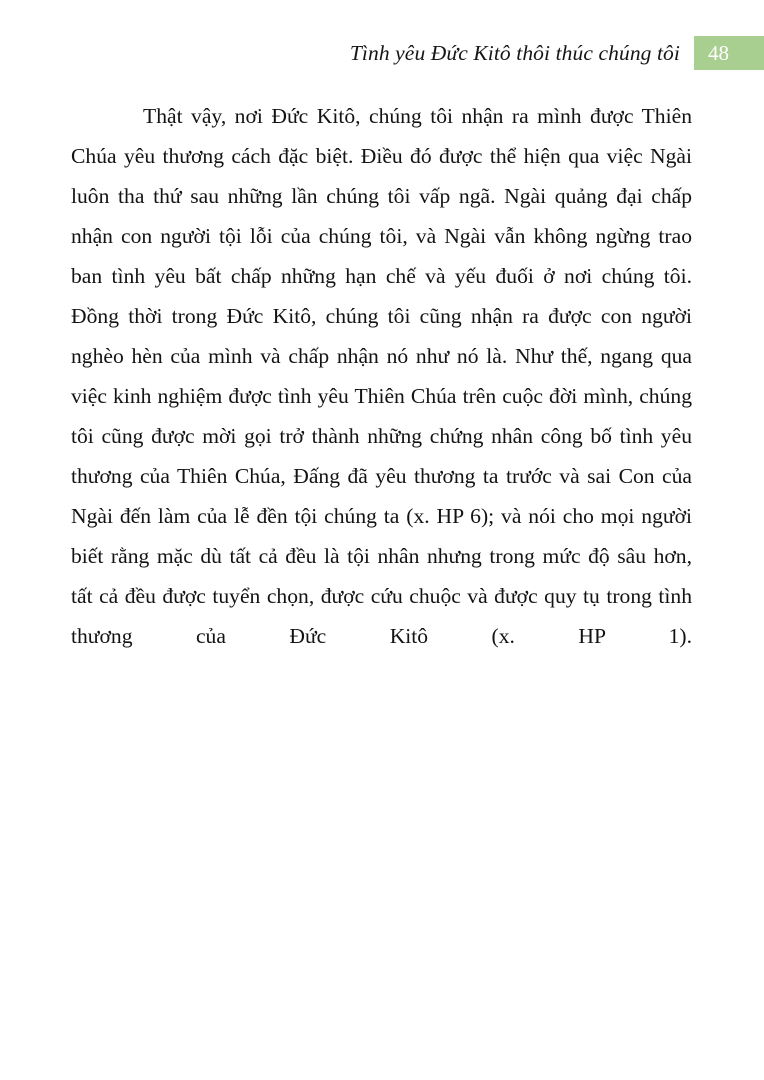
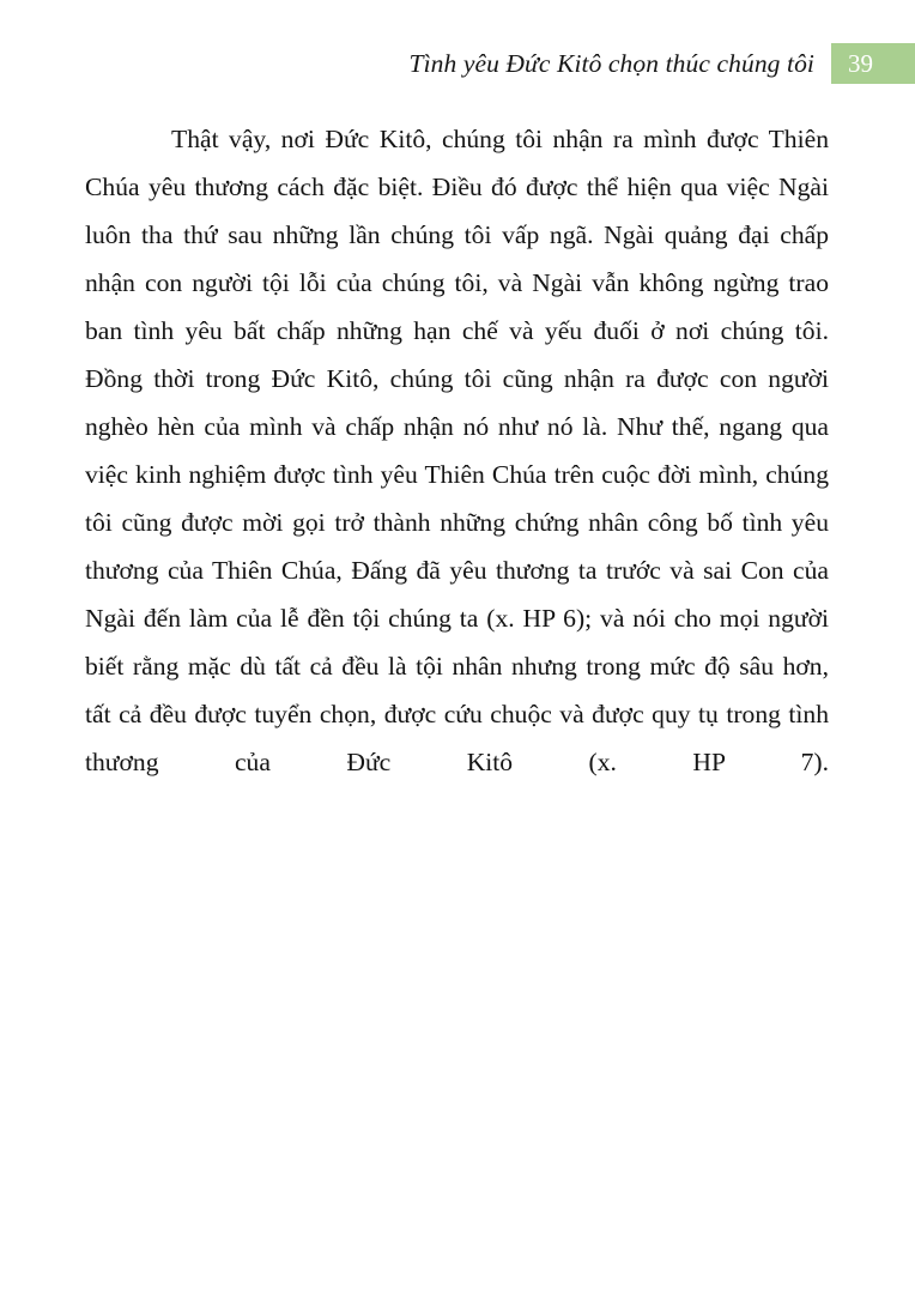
- Tình yêu Đức Kitô thôi thúc chúng tôi
+ Tình yêu Đức Kitô chọn thúc chúng tôi
- 48
+ 39
- Thật vậy, nơi Đức Kitô, chúng tôi nhận ra mình được Thiên Chúa yêu thương cách đặc biệt. Điều đó được thể hiện qua việc Ngài luôn tha thứ sau những lần chúng tôi vấp ngã. Ngài quảng đại chấp nhận con người tội lỗi của chúng tôi, và Ngài vẫn không ngừng trao ban tình yêu bất chấp những hạn chế và yếu đuối ở nơi chúng tôi. Đồng thời trong Đức Kitô, chúng tôi cũng nhận ra được con người nghèo hèn của mình và chấp nhận nó như nó là. Như thế, ngang qua việc kinh nghiệm được tình yêu Thiên Chúa trên cuộc đời mình, chúng tôi cũng được mời gọi trở thành những chứng nhân công bố tình yêu thương của Thiên Chúa, Đấng đã yêu thương ta trước và sai Con của Ngài đến làm của lễ đền tội chúng ta (x. HP 6); và nói cho mọi người biết rằng mặc dù tất cả đều là tội nhân nhưng trong mức độ sâu hơn, tất cả đều được tuyển chọn, được cứu chuộc và được quy tụ trong tình thương của Đức Kitô (x. HP 1).
+ Thật vậy, nơi Đức Kitô, chúng tôi nhận ra mình được Thiên Chúa yêu thương cách đặc biệt. Điều đó được thể hiện qua việc Ngài luôn tha thứ sau những lần chúng tôi vấp ngã. Ngài quảng đại chấp nhận con người tội lỗi của chúng tôi, và Ngài vẫn không ngừng trao ban tình yêu bất chấp những hạn chế và yếu đuối ở nơi chúng tôi. Đồng thời trong Đức Kitô, chúng tôi cũng nhận ra được con người nghèo hèn của mình và chấp nhận nó như nó là. Như thế, ngang qua việc kinh nghiệm được tình yêu Thiên Chúa trên cuộc đời mình, chúng tôi cũng được mời gọi trở thành những chứng nhân công bố tình yêu thương của Thiên Chúa, Đấng đã yêu thương ta trước và sai Con của Ngài đến làm của lễ đền tội chúng ta (x. HP 6); và nói cho mọi người biết rằng mặc dù tất cả đều là tội nhân nhưng trong mức độ sâu hơn, tất cả đều được tuyển chọn, được cứu chuộc và được quy tụ trong tình thương của Đức Kitô (x. HP 7).
